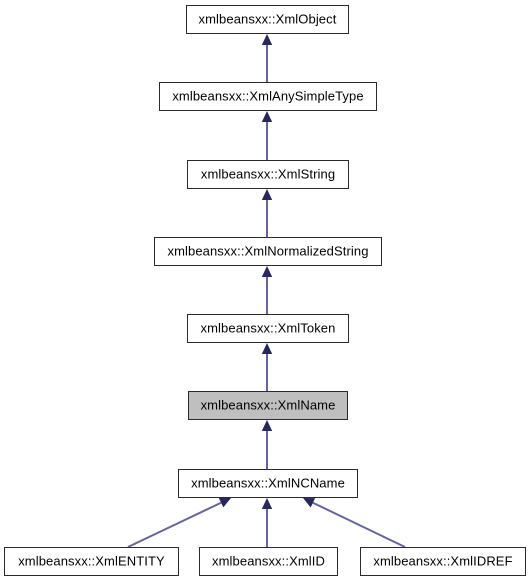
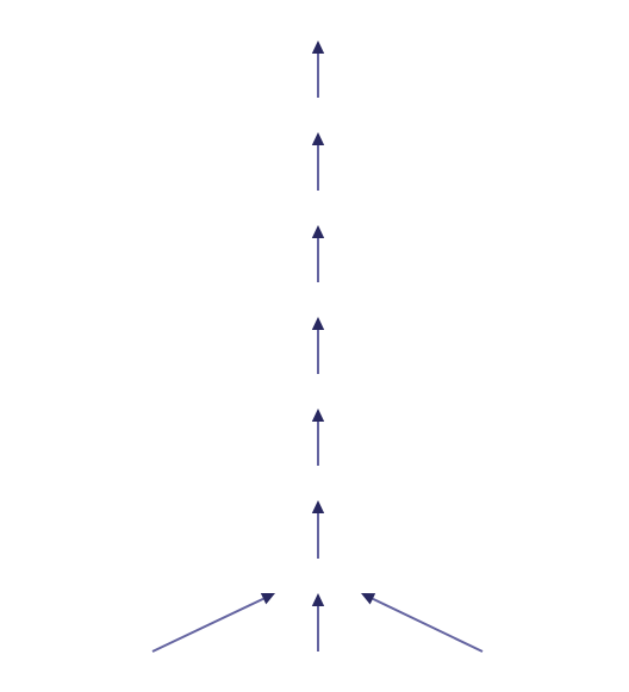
- xmlbeansxx::XmlObject
- xmlbeansxx::XmlAnySimpleType
- xmlbeansxx::XmlString
- xmlbeansxx::XmlNormalizedString
- xmlbeansxx::XmlToken
- xmlbeansxx::XmlName
- xmlbeansxx::XmlNCName
- xmlbeansxx::XmlENTITY
- xmlbeansxx::XmlID
- xmlbeansxx::XmlIDREF
